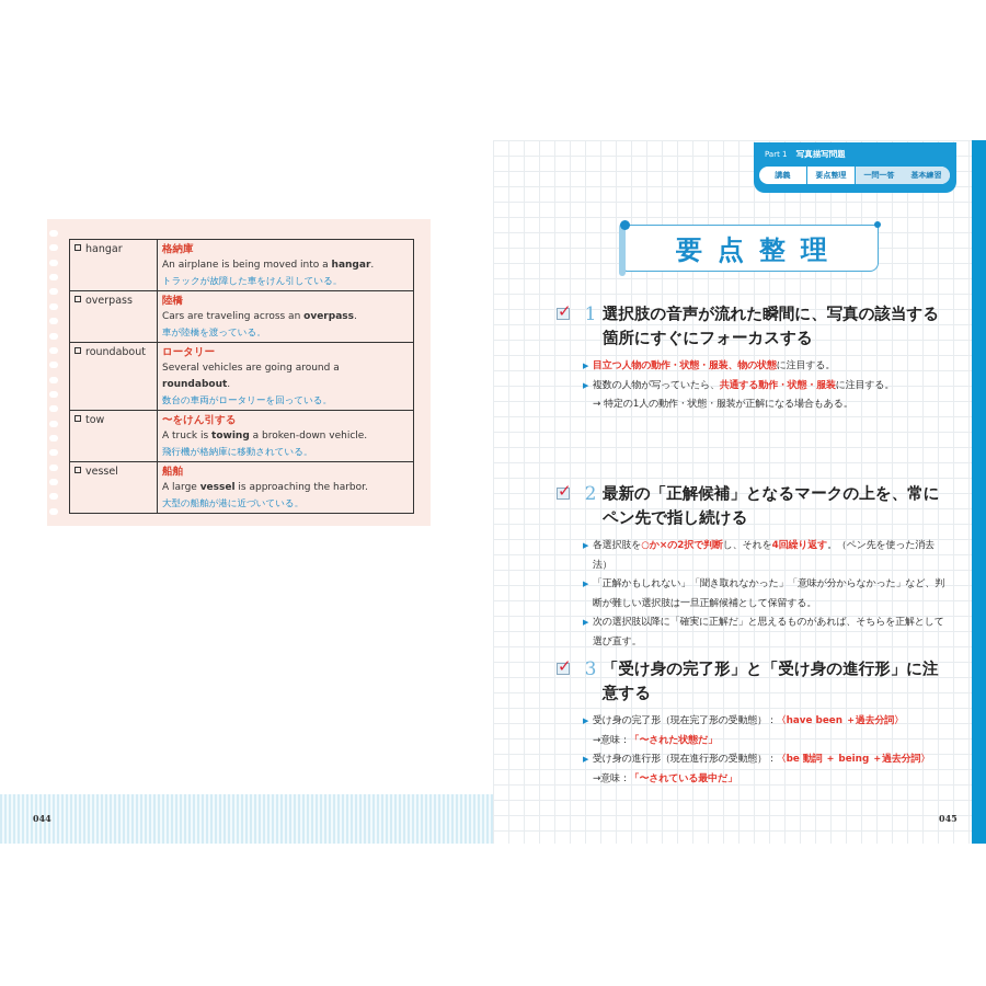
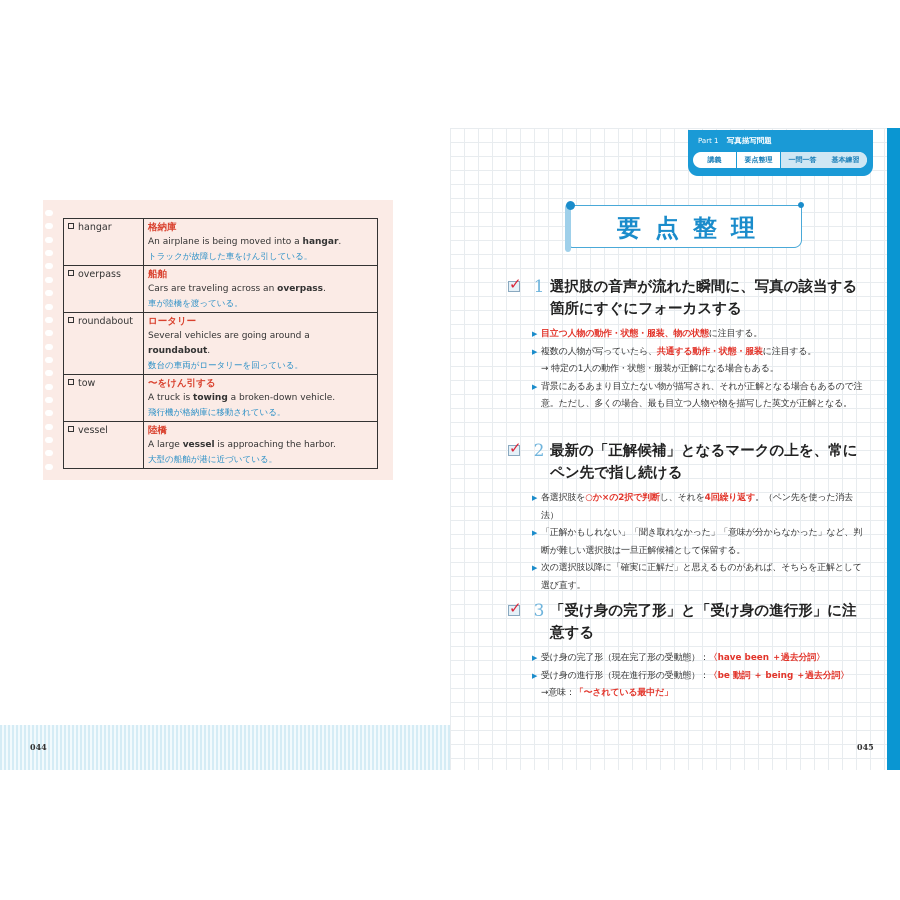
  hangar	格納庫An airplane is being moved into a hangar.トラックが故障した車をけん引している。
- overpass	陸橋Cars are traveling across an overpass.車が陸橋を渡っている。
+ overpass	船舶Cars are traveling across an overpass.車が陸橋を渡っている。
  roundabout	ロータリーSeveral vehicles are going around a roundabout.数台の車両がロータリーを回っている。
  tow	〜をけん引するA truck is towing a broken-down vehicle.飛行機が格納庫に移動されている。
- vessel	船舶A large vessel is approaching the harbor.大型の船舶が港に近づいている。
+ vessel	陸橋A large vessel is approaching the harbor.大型の船舶が港に近づいている。
  044
  Part 1 写真描写問題
  講義
  要点整理
  一問一答
  基本練習
  要点整理
  ✓
  1
  選択肢の音声が流れた瞬間に、写真の該当する箇所にすぐにフォーカスする
  目立つ人物の動作・状態・服装、物の状態に注目する。
  複数の人物が写っていたら、共通する動作・状態・服装に注目する。
  → 特定の1人の動作・状態・服装が正解になる場合もある。
+ 背景にあるあまり目立たない物が描写され、それが正解となる場合もあるので注意。ただし、多くの場合、最も目立つ人物や物を描写した英文が正解となる。
  ✓
  2
  最新の「正解候補」となるマークの上を、常にペン先で指し続ける
  各選択肢を○か×の2択で判断し、それを4回繰り返す。（ペン先を使った消去法）
  「正解かもしれない」「聞き取れなかった」「意味が分からなかった」など、判断が難しい選択肢は一旦正解候補として保留する。
  次の選択肢以降に「確実に正解だ」と思えるものがあれば、そちらを正解として選び直す。
  ✓
  3
  「受け身の完了形」と「受け身の進行形」に注意する
  受け身の完了形（現在完了形の受動態）：〈have been ＋過去分詞〉
- →意味：「〜された状態だ」
  受け身の進行形（現在進行形の受動態）：〈be 動詞 ＋ being ＋過去分詞〉
  →意味：「〜されている最中だ」
  045
